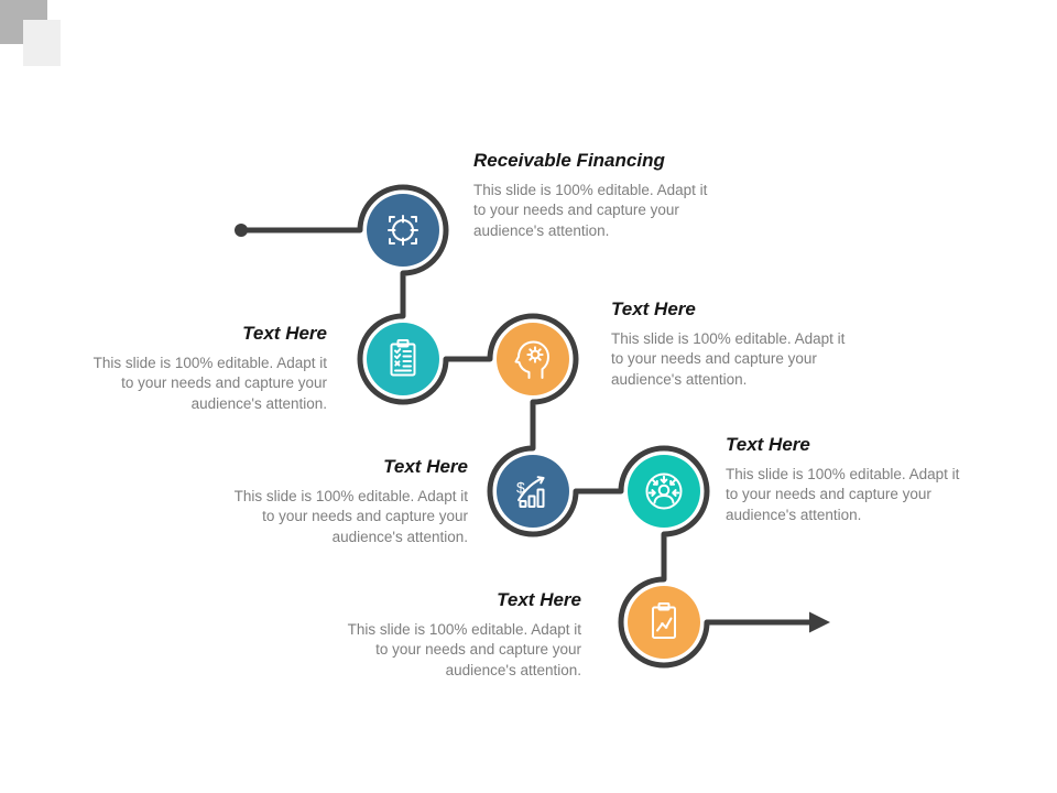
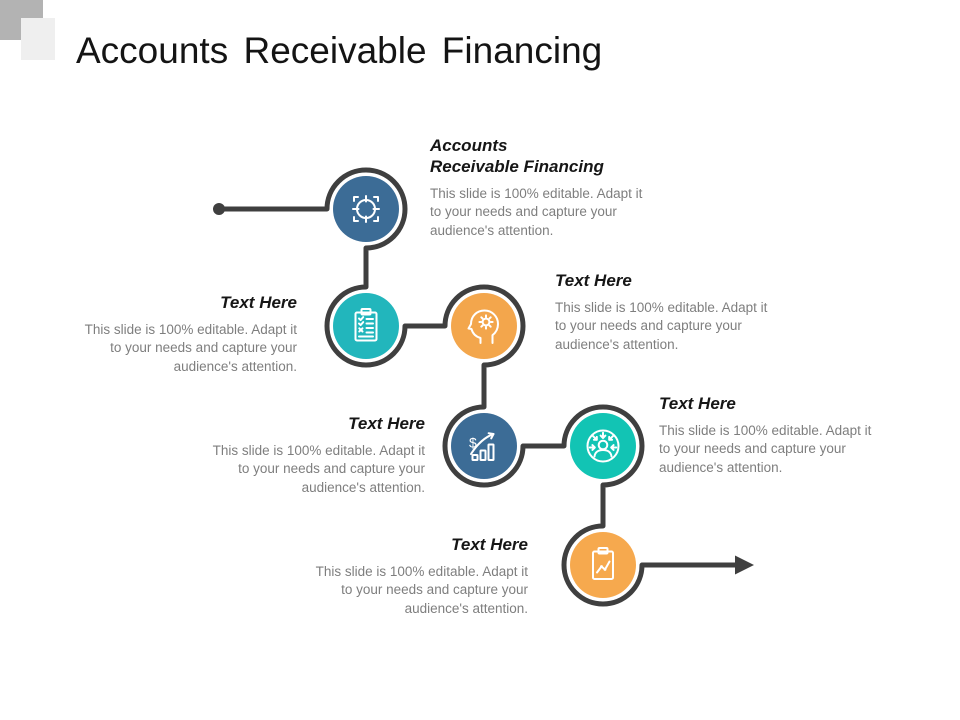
  $
+ Accounts Receivable Financing
+ Accounts
  Receivable Financing
  This slide is 100% editable. Adapt it to your needs and capture your audience's attention.
  Text Here
  This slide is 100% editable. Adapt it to your needs and capture your audience's attention.
  Text Here
  This slide is 100% editable. Adapt it to your needs and capture your audience's attention.
  Text Here
  This slide is 100% editable. Adapt it to your needs and capture your audience's attention.
  Text Here
  This slide is 100% editable. Adapt it to your needs and capture your audience's attention.
  Text Here
  This slide is 100% editable. Adapt it to your needs and capture your audience's attention.
